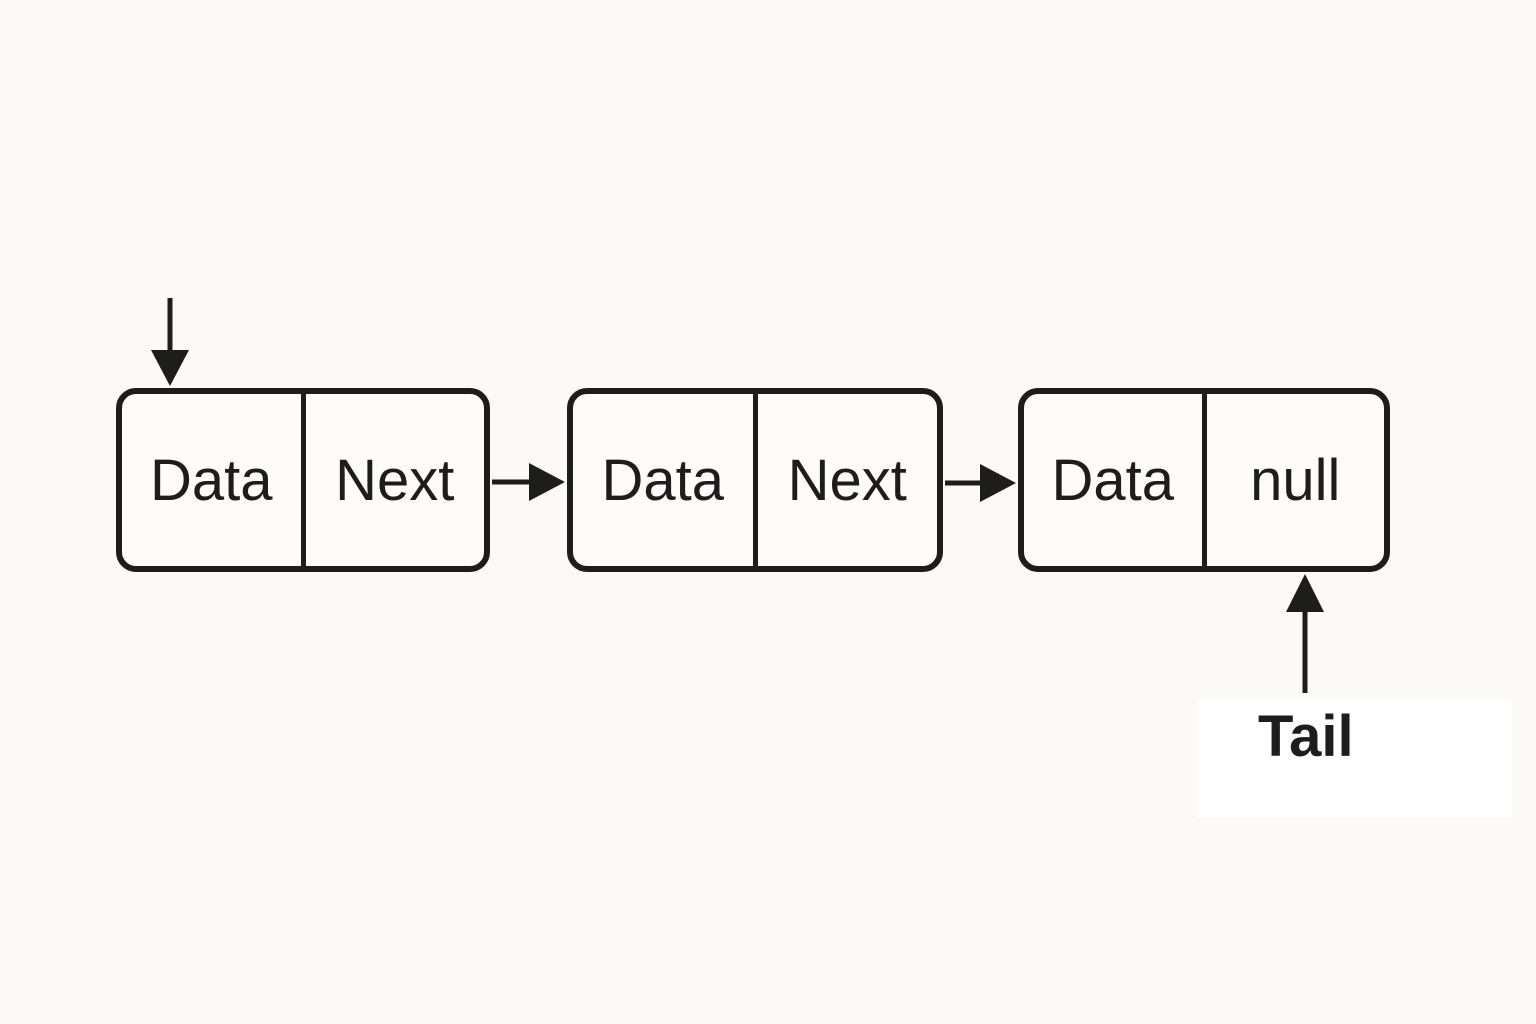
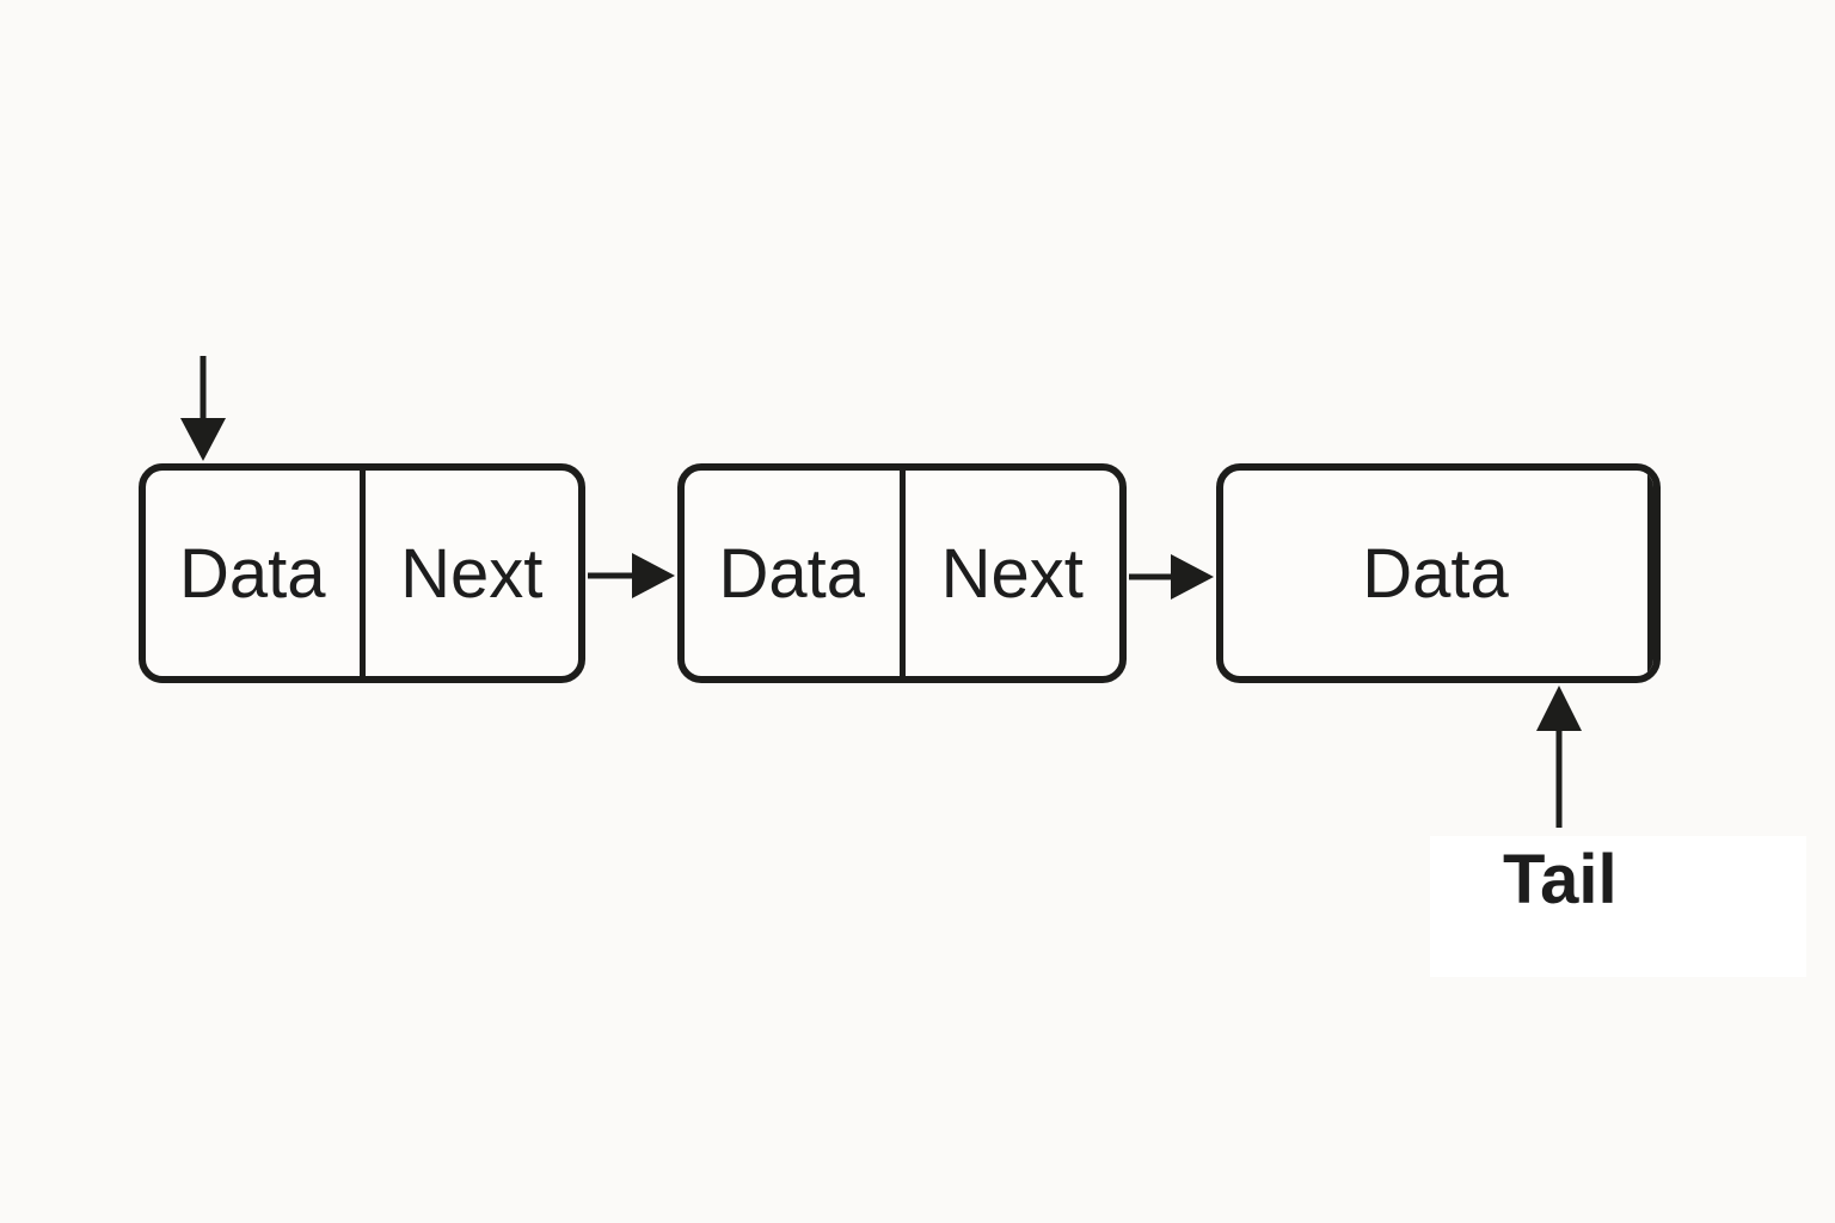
  Data
  Next
  Data
  Next
  Data
- null
  Tail
